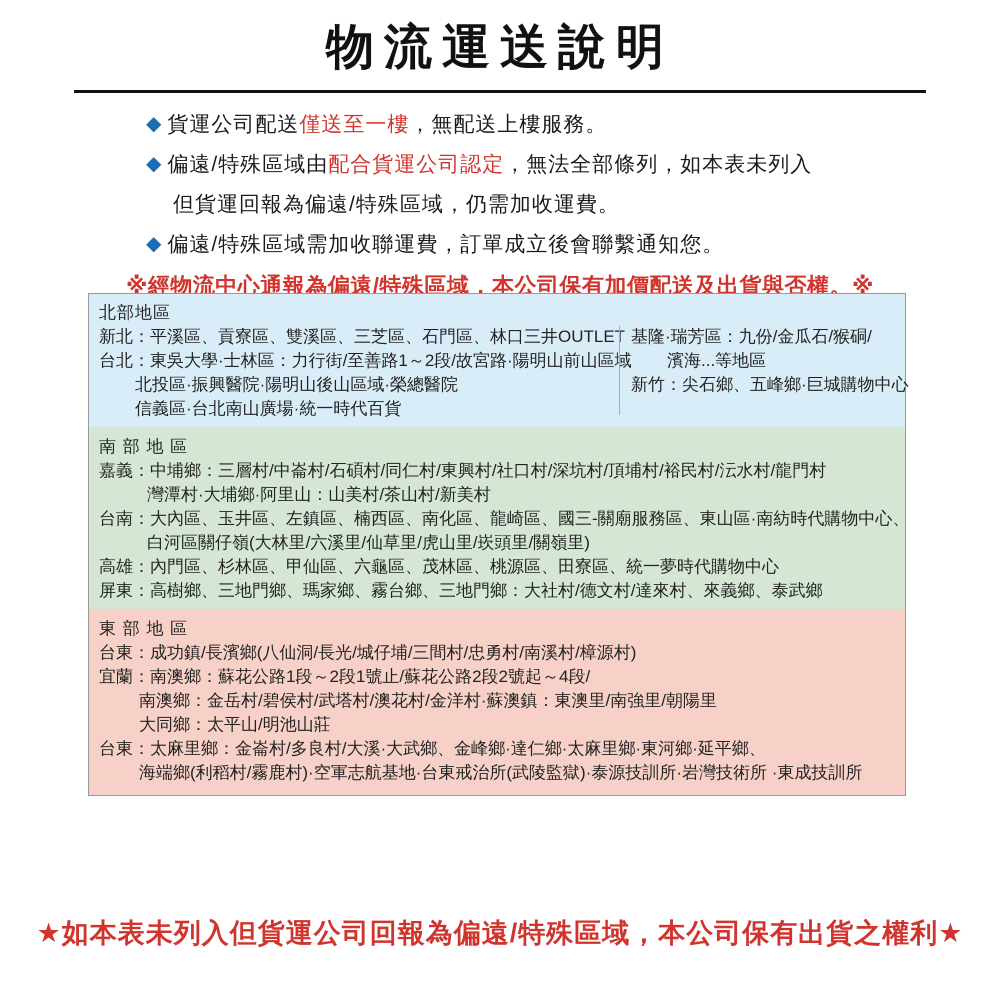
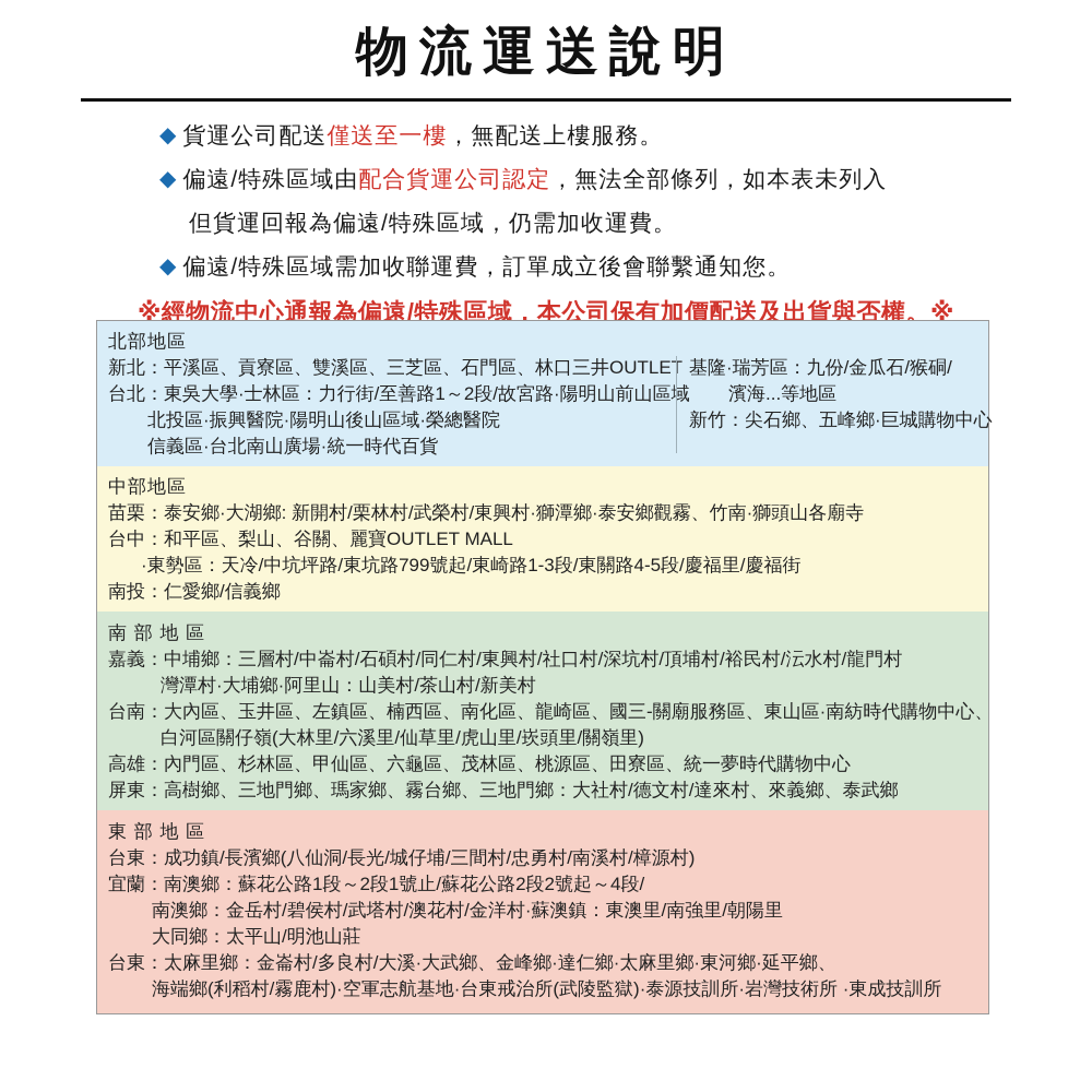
  物流運送說明
  ◆
  貨運公司配送僅送至一樓，無配送上樓服務。
  ◆
  偏遠/特殊區域由配合貨運公司認定，無法全部條列，如本表未列入
  但貨運回報為偏遠/特殊區域，仍需加收運費。
  ◆
  偏遠/特殊區域需加收聯運費，訂單成立後會聯繫通知您。
  ※經物流中心通報為偏遠/特殊區域，本公司保有加價配送及出貨與否權。※
  北部地區
  新北：平溪區、貢寮區、雙溪區、三芝區、石門區、林口三井OUTLE
  台北：東吳大學·士林區：力行街/至善路1～2段/故宮路·陽明山前山區
  北投區·振興醫院·陽明山後山區域·榮總醫院
  信義區·台北南山廣場·統一時代百貨
  基隆·瑞芳區：九份/金瓜石/猴硐/
  濱海...等地區
  新竹：尖石鄉、五峰鄉·巨城購物中心
+ 中部地區
+ 苗栗：泰安鄉·大湖鄉: 新開村/栗林村/武榮村/東興村·獅潭鄉·泰安鄉觀霧、竹南·獅頭山各廟寺
+ 台中：和平區、梨山、谷關、麗寶OUTLET MALL
+ ·東勢區：天冷/中坑坪路/東坑路799號起/東崎路1-3段/東關路4-5段/慶福里/慶福街
+ 南投：仁愛鄉/信義鄉
  南 部 地 區
  嘉義：中埔鄉：三層村/中崙村/石碩村/同仁村/東興村/社口村/深坑村/頂埔村/裕民村/沄水村/龍門村
  灣潭村·大埔鄉·阿里山：山美村/茶山村/新美村
  台南：大內區、玉井區、左鎮區、楠西區、南化區、龍崎區、國三-關廟服務區、東山區·南紡時代購物中心、
  白河區關仔嶺(大林里/六溪里/仙草里/虎山里/崁頭里/關嶺里)
  高雄：內門區、杉林區、甲仙區、六龜區、茂林區、桃源區、田寮區、統一夢時代購物中心
  屏東：高樹鄉、三地門鄉、瑪家鄉、霧台鄉、三地門鄉：大社村/德文村/達來村、來義鄉、泰武鄉
  東 部 地 區
  台東：成功鎮/長濱鄉(八仙洞/長光/城仔埔/三間村/忠勇村/南溪村/樟源村)
  宜蘭：南澳鄉：蘇花公路1段～2段1號止/蘇花公路2段2號起～4段/
  南澳鄉：金岳村/碧侯村/武塔村/澳花村/金洋村·蘇澳鎮：東澳里/南強里/朝陽里
  大同鄉：太平山/明池山莊
  台東：太麻里鄉：金崙村/多良村/大溪·大武鄉、金峰鄉·達仁鄉·太麻里鄉·東河鄉·延平鄉、
  海端鄉(利稻村/霧鹿村)·空軍志航基地·台東戒治所(武陵監獄)·泰源技訓所·岩灣技術所 ·東成技訓所
- ★如本表未列入但貨運公司回報為偏遠/特殊區域，本公司保有出貨之權利★
